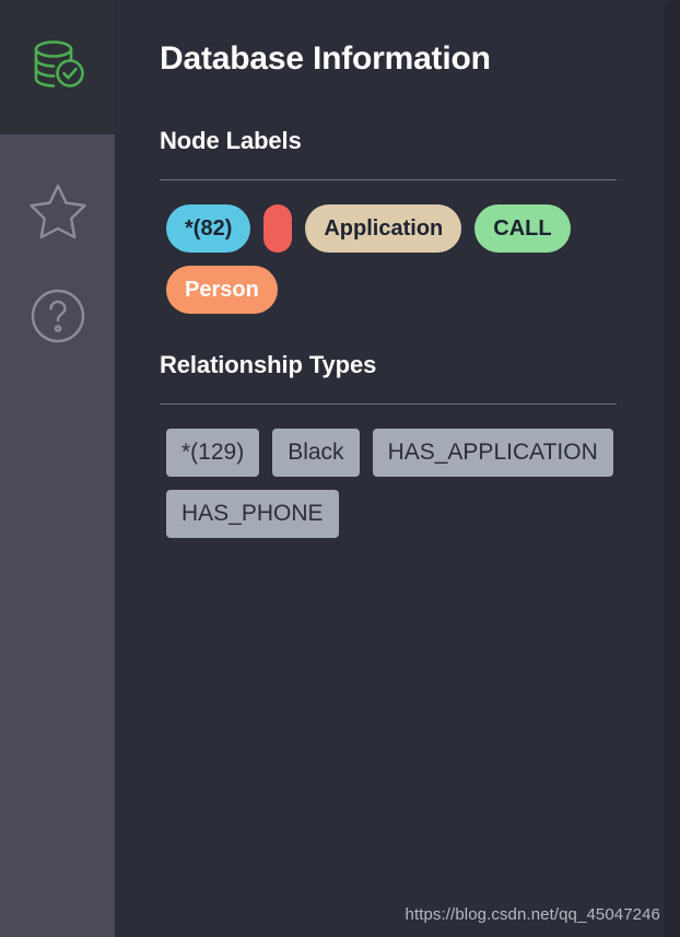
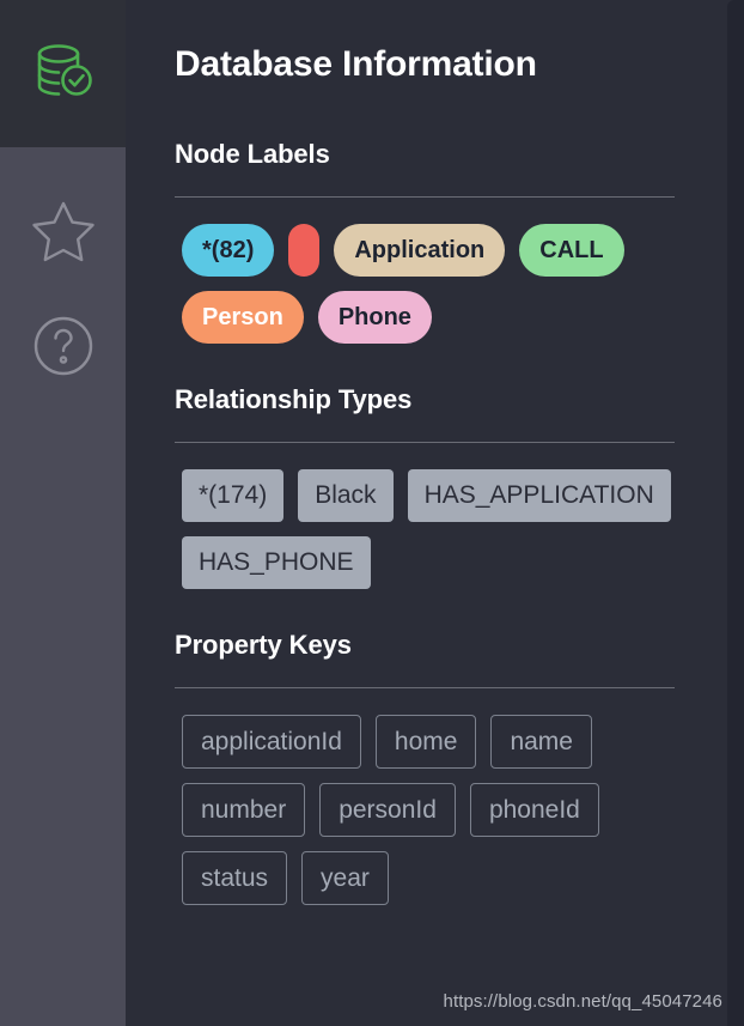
  Database Information
  Node Labels
  *(82)
  Application
  CALL
  Person
+ Phone
  Relationship Types
- *(129)
+ *(174)
  Black
  HAS_APPLICATION
  HAS_PHONE
+ Property Keys
+ applicationId
+ home
+ name
+ number
+ personId
+ phoneId
+ status
+ year
  https://blog.csdn.net/qq_45047246
